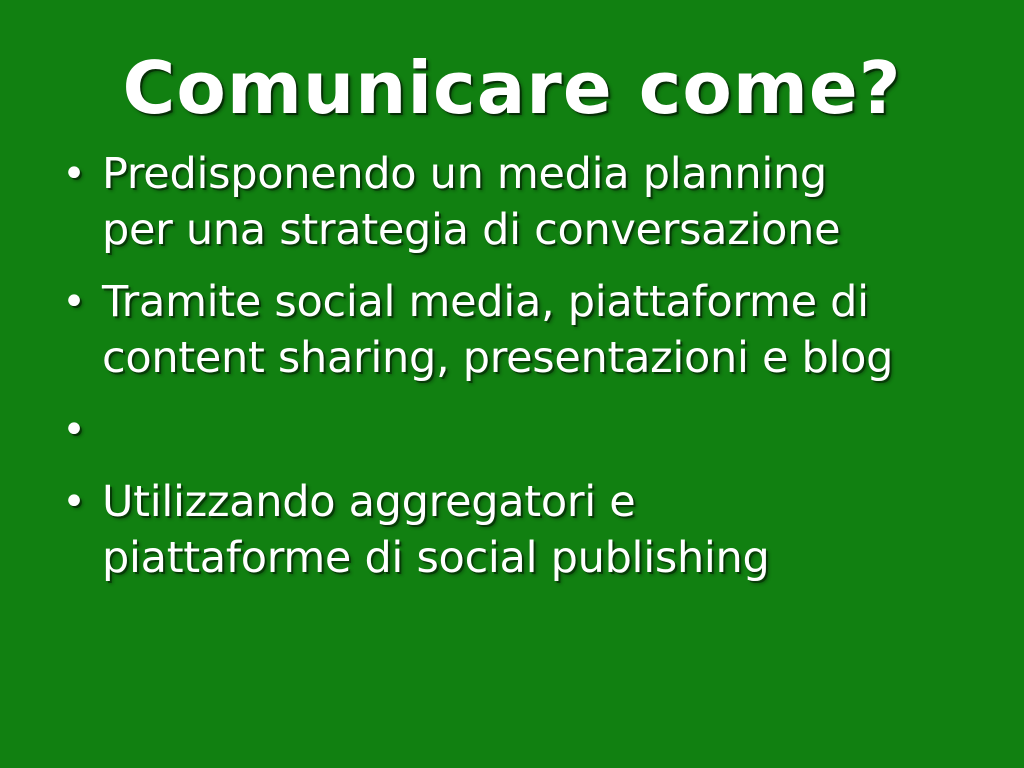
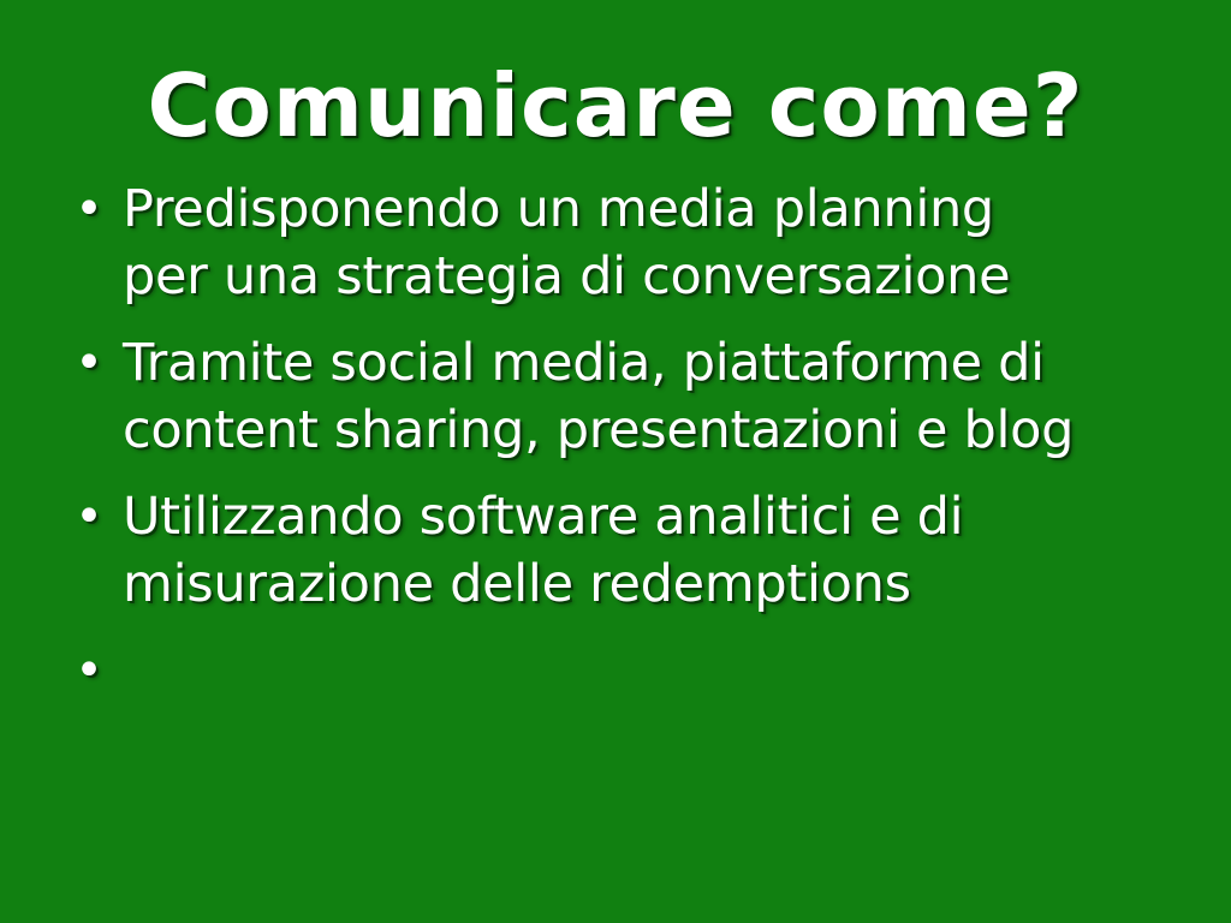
  Comunicare come?
  •
  Predisponendo un media planning
  per una strategia di conversazione
  •
  Tramite social media, piattaforme di
  content sharing, presentazioni e blog
  •
+ Utilizzando software analitici e di
+ misurazione delle redemptions
  •
- Utilizzando aggregatori e
- piattaforme di social publishing
